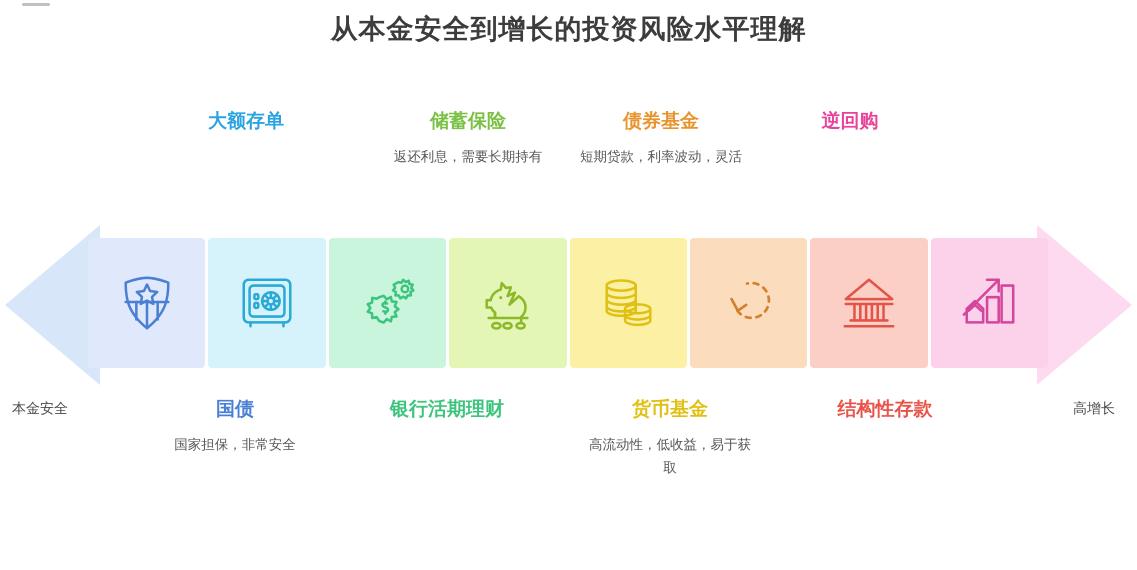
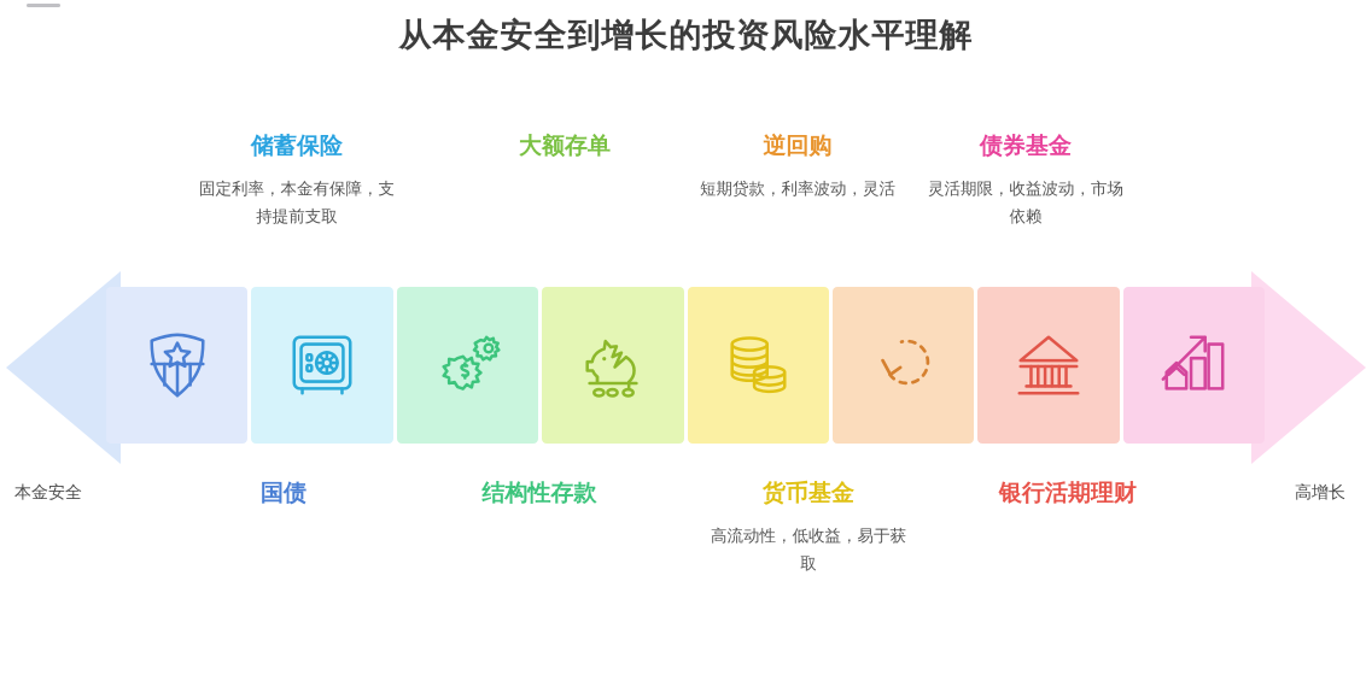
  从本金安全到增长的投资风险水平理解
- 大额存单
+ 储蓄保险
+ 固定利率，本金有保障，支持提前支取
- 储蓄保险
+ 大额存单
- 返还利息，需要长期持有
- 债券基金
+ 逆回购
  短期贷款，利率波动，灵活
- 逆回购
+ 债券基金
+ 灵活期限，收益波动，市场依赖
  本金安全
  高增长
  国债
- 国家担保，非常安全
- 银行活期理财
+ 结构性存款
  货币基金
  高流动性，低收益，易于获取
- 结构性存款
+ 银行活期理财
